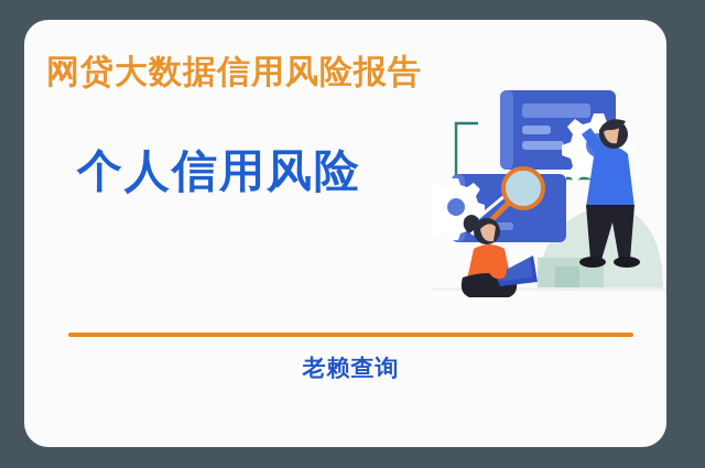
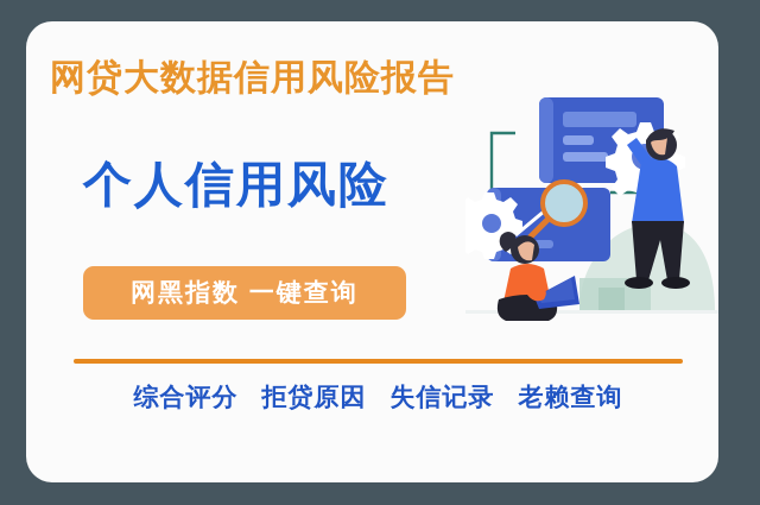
  网贷大数据信用风险报告
  个人信用风险
+ 网黑指数 一键查询
+ 综合评分
+ 拒贷原因
+ 失信记录
  老赖查询
